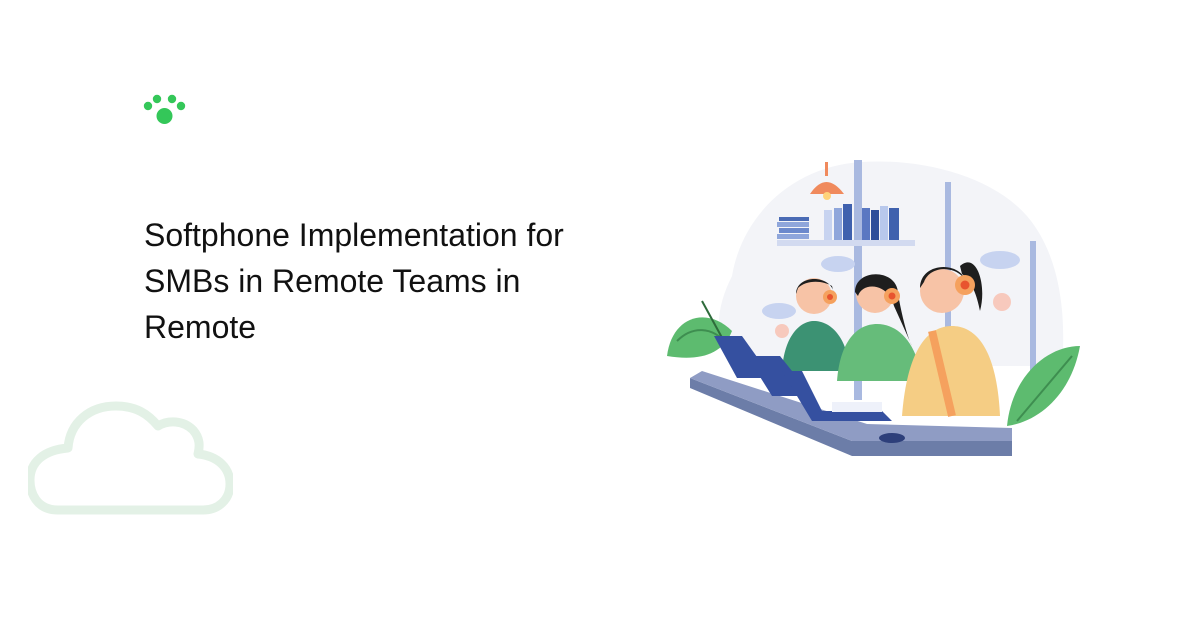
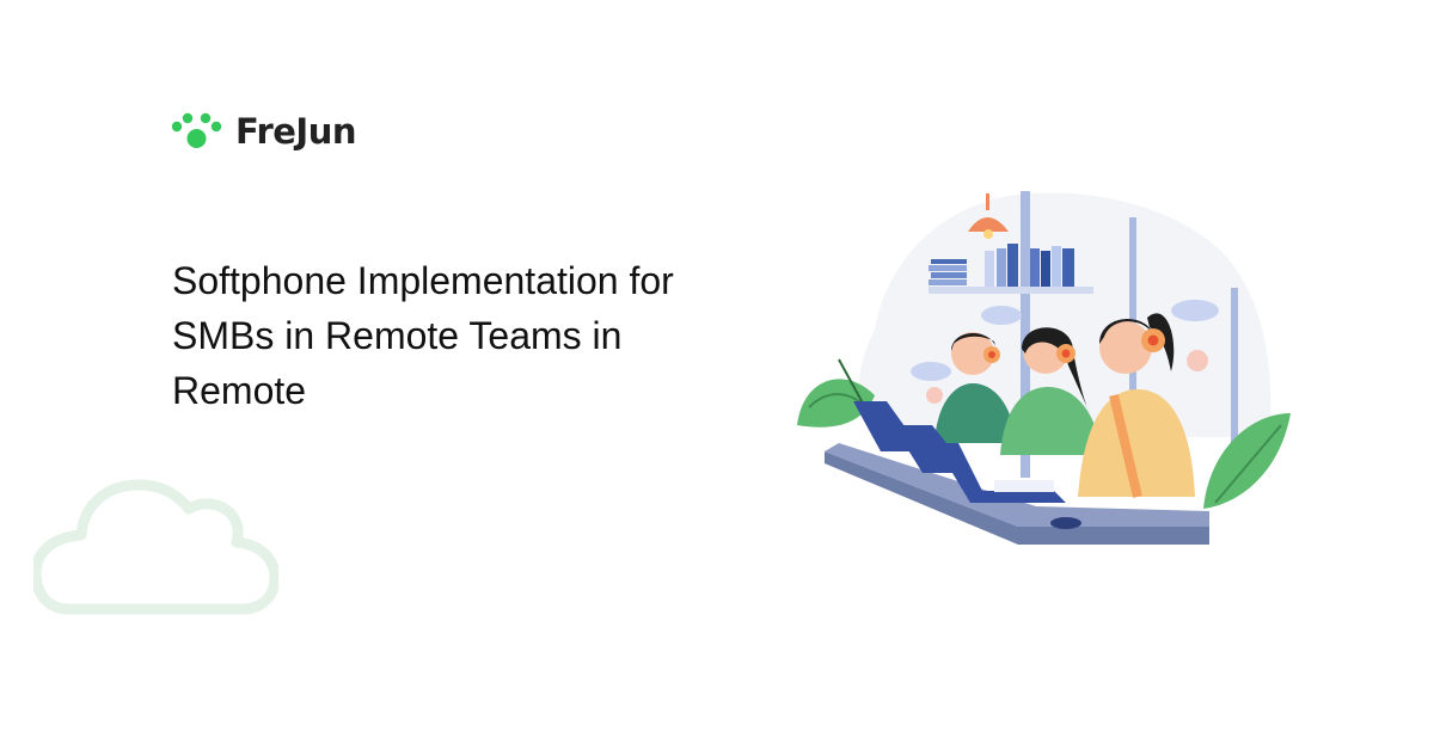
+ FreJun
  Softphone Implementation for SMBs in Remote Teams in Remote
